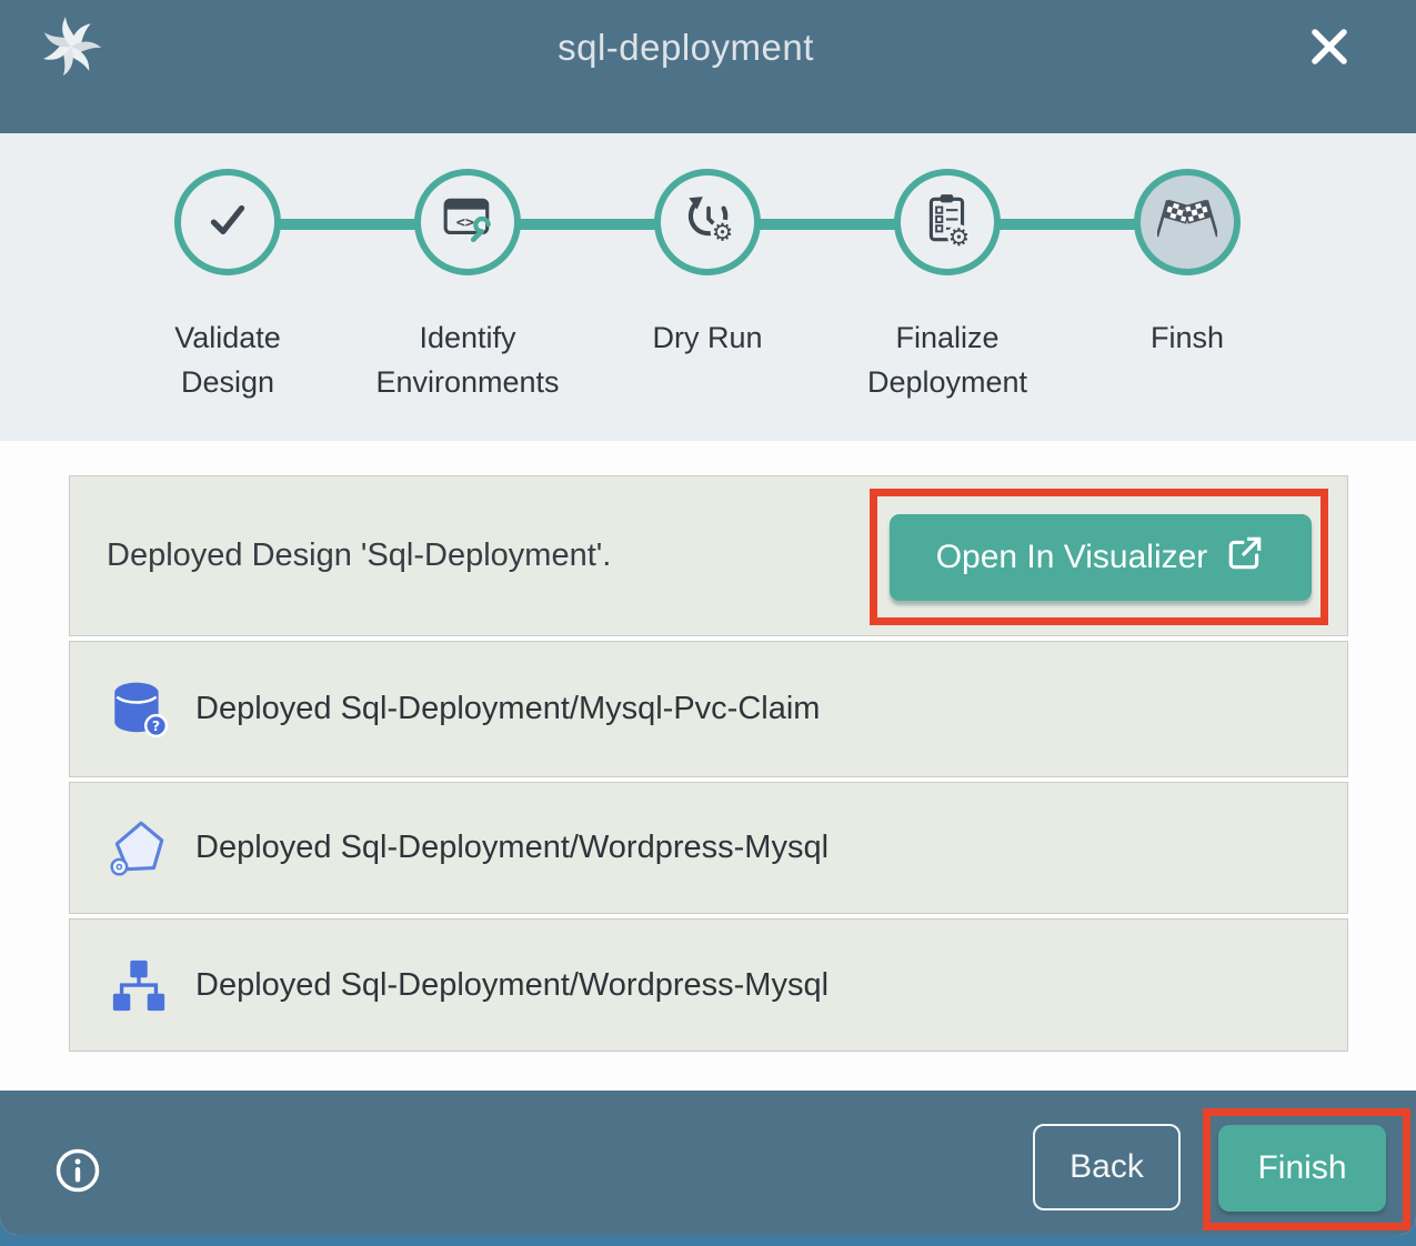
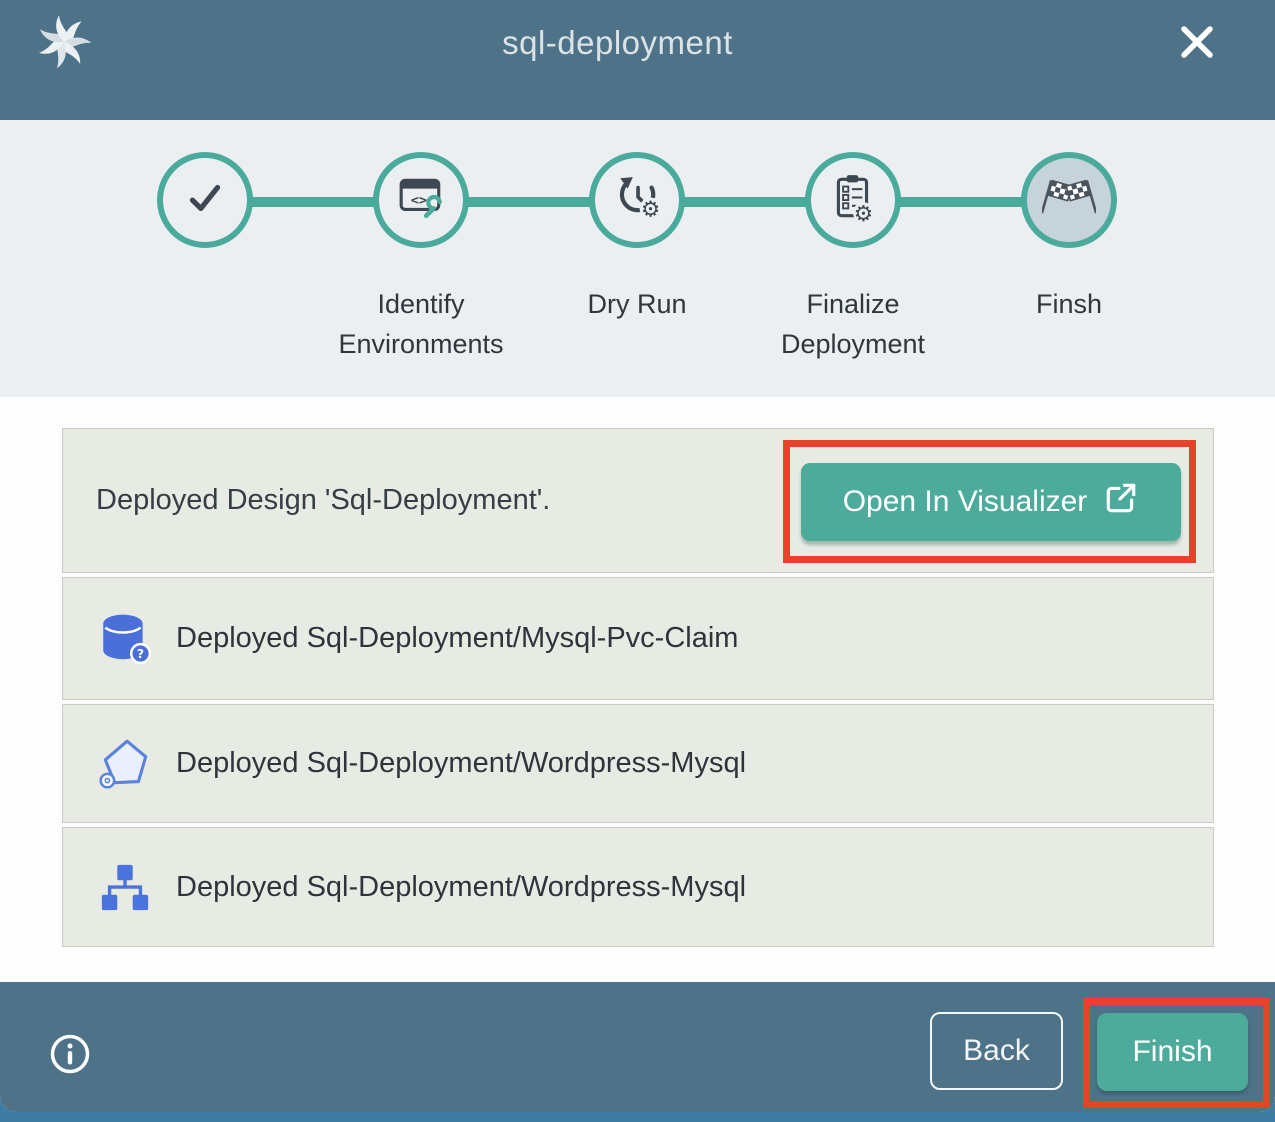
  sql-deployment
- Validate
- Design
  <>
  Identify
  Environments
  ⚙
  Dry Run
  ⚙
  Finalize
  Deployment
  Finsh
  Deployed Design 'Sql-Deployment'.
  Open In Visualizer
  ?
  Deployed Sql-Deployment/Mysql-Pvc-Claim
  Deployed Sql-Deployment/Wordpress-Mysql
  Deployed Sql-Deployment/Wordpress-Mysql
  Back
  Finish
